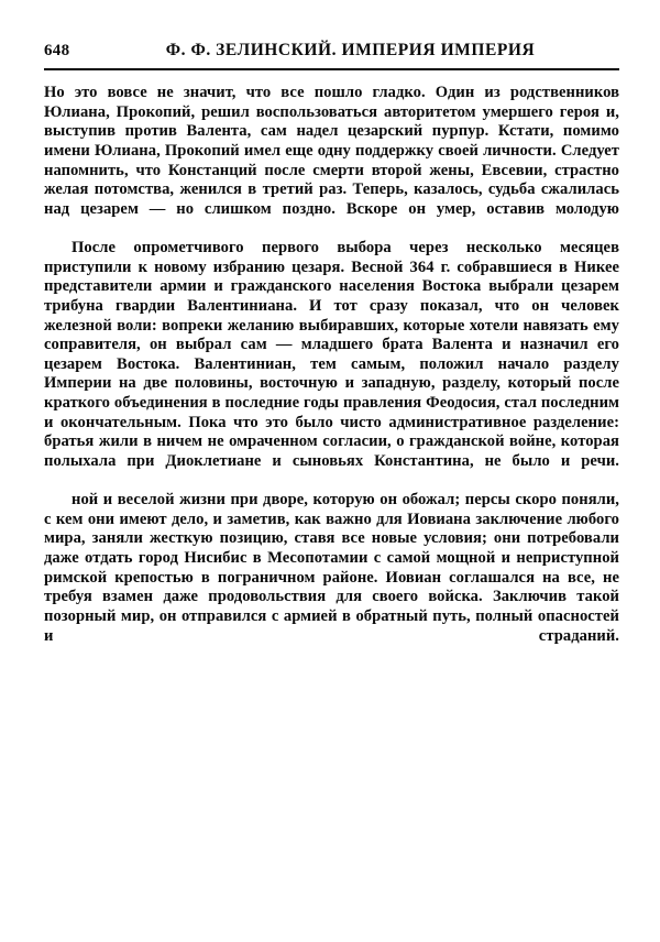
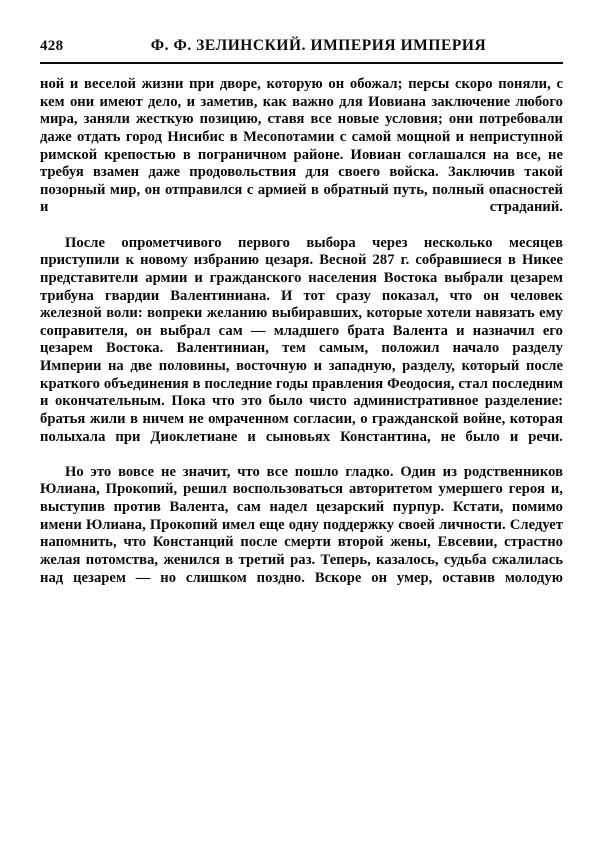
- 648
+ 428
  Ф. Ф. ЗЕЛИНСКИЙ. ИМПЕРИЯ ИМПЕРИЯ
- Но это вовсе не значит, что все пошло гладко. Один из родственников Юлиана, Прокопий, решил воспользоваться авторитетом умершего героя и, выступив против Валента, сам надел цезарский пурпур. Кстати, помимо имени Юлиана, Прокопий имел еще одну поддержку своей личности. Следует напомнить, что Констанций после смерти второй жены, Евсевии, страстно желая потомства, женился в третий раз. Теперь, казалось, судьба сжалилась над цезарем — но слишком поздно. Вскоре он умер, оставив молодую
+ ной и веселой жизни при дворе, которую он обожал; персы скоро поняли, с кем они имеют дело, и заметив, как важно для Иовиана заключение любого мира, заняли жесткую позицию, ставя все новые условия; они потребовали даже отдать город Нисибис в Месопотамии с самой мощной и неприступной римской крепостью в пограничном районе. Иовиан соглашался на все, не требуя взамен даже продовольствия для своего войска. Заключив такой позорный мир, он отправился с армией в обратный путь, полный опасностей и страданий.
- После опрометчивого первого выбора через несколько месяцев приступили к новому избранию цезаря. Весной 364 г. собравшиеся в Никее представители армии и гражданского населения Востока выбрали цезарем трибуна гвардии Валентиниана. И тот сразу показал, что он человек железной воли: вопреки желанию выбиравших, которые хотели навязать ему соправителя, он выбрал сам — младшего брата Валента и назначил его цезарем Востока. Валентиниан, тем самым, положил начало разделу Империи на две половины, восточную и западную, разделу, который после краткого объединения в последние годы правления Феодосия, стал последним и окончательным. Пока что это было чисто административное разделение: братья жили в ничем не омраченном согласии, о гражданской войне, которая полыхала при Диоклетиане и сыновьях Константина, не было и речи.
+ После опрометчивого первого выбора через несколько месяцев приступили к новому избранию цезаря. Весной 287 г. собравшиеся в Никее представители армии и гражданского населения Востока выбрали цезарем трибуна гвардии Валентиниана. И тот сразу показал, что он человек железной воли: вопреки желанию выбиравших, которые хотели навязать ему соправителя, он выбрал сам — младшего брата Валента и назначил его цезарем Востока. Валентиниан, тем самым, положил начало разделу Империи на две половины, восточную и западную, разделу, который после краткого объединения в последние годы правления Феодосия, стал последним и окончательным. Пока что это было чисто административное разделение: братья жили в ничем не омраченном согласии, о гражданской войне, которая полыхала при Диоклетиане и сыновьях Константина, не было и речи.
- ной и веселой жизни при дворе, которую он обожал; персы скоро поняли, с кем они имеют дело, и заметив, как важно для Иовиана заключение любого мира, заняли жесткую позицию, ставя все новые условия; они потребовали даже отдать город Нисибис в Месопотамии с самой мощной и неприступной римской крепостью в пограничном районе. Иовиан соглашался на все, не требуя взамен даже продовольствия для своего войска. Заключив такой позорный мир, он отправился с армией в обратный путь, полный опасностей и страданий.
+ Но это вовсе не значит, что все пошло гладко. Один из родственников Юлиана, Прокопий, решил воспользоваться авторитетом умершего героя и, выступив против Валента, сам надел цезарский пурпур. Кстати, помимо имени Юлиана, Прокопий имел еще одну поддержку своей личности. Следует напомнить, что Констанций после смерти второй жены, Евсевии, страстно желая потомства, женился в третий раз. Теперь, казалось, судьба сжалилась над цезарем — но слишком поздно. Вскоре он умер, оставив молодую
